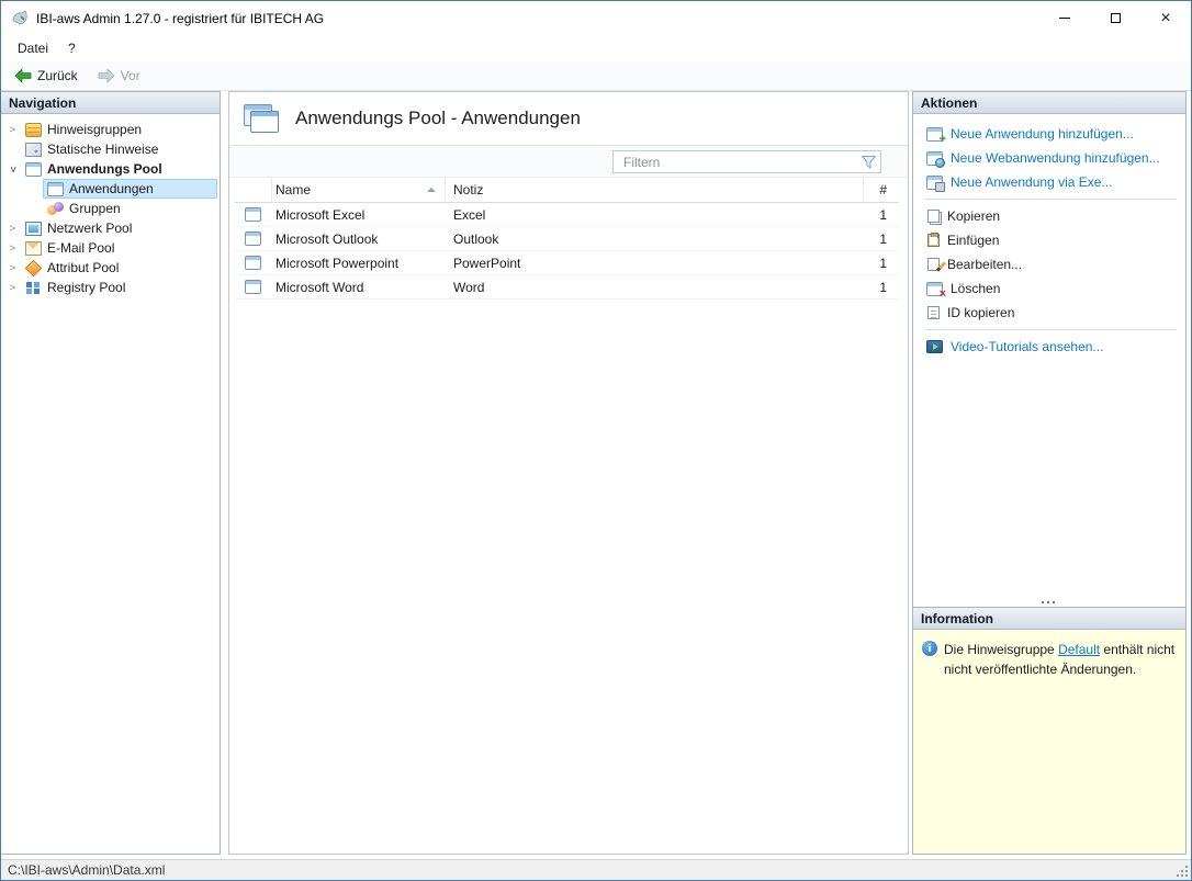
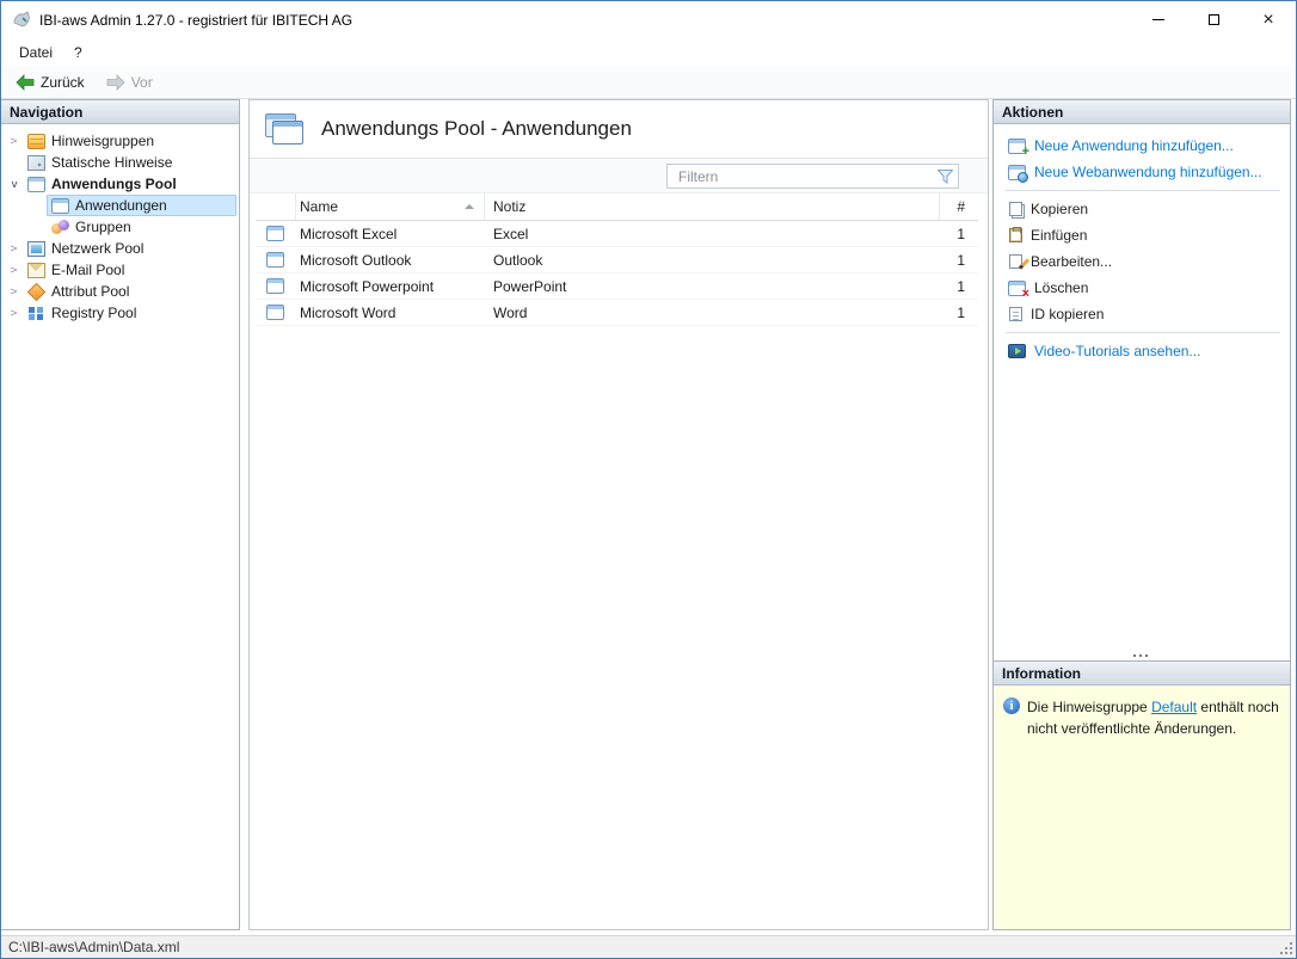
  IBI-aws Admin 1.27.0 - registriert für IBITECH AG
  Datei
  ?
  Zurück
  Vor
  Navigation
  >
  Hinweisgruppen
  Statische Hinweise
  Anwendungs Pool
  Anwendungen
  Gruppen
  >
  Netzwerk Pool
  >
  E-Mail Pool
  >
  Attribut Pool
  >
  Registry Pool
  Anwendungs Pool - Anwendungen
  Filtern
  Name
  Notiz
  #
  Microsoft Excel
  Excel
  1
  Microsoft Outlook
  Outlook
  1
  Microsoft Powerpoint
  PowerPoint
  1
  Microsoft Word
  Word
  1
  Aktionen
  Neue Anwendung hinzufügen...
  Neue Webanwendung hinzufügen...
- Neue Anwendung via Exe...
  Kopieren
  Einfügen
  Bearbeiten...
  Löschen
  ID kopieren
  Video-Tutorials ansehen...
  Information
- Die Hinweisgruppe Default enthält nicht nicht veröffentlichte Änderungen.
+ Die Hinweisgruppe Default enthält noch nicht veröffentlichte Änderungen.
  C:\IBI-aws\Admin\Data.xml
